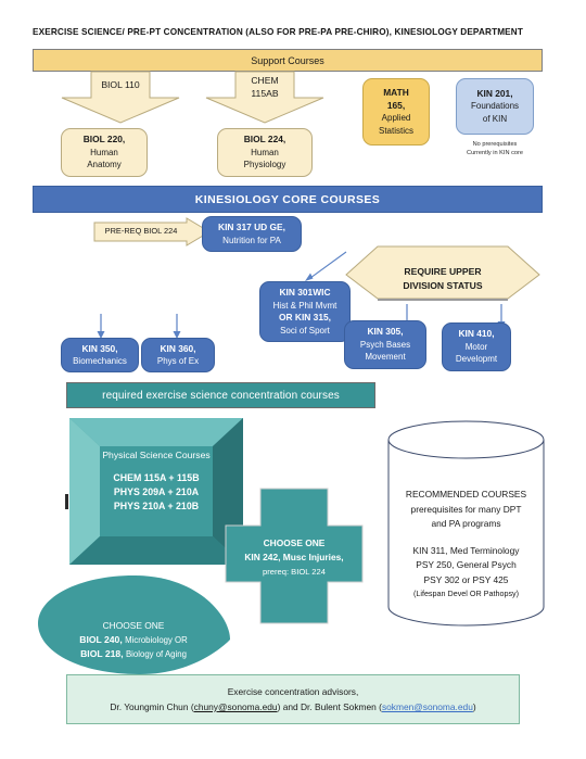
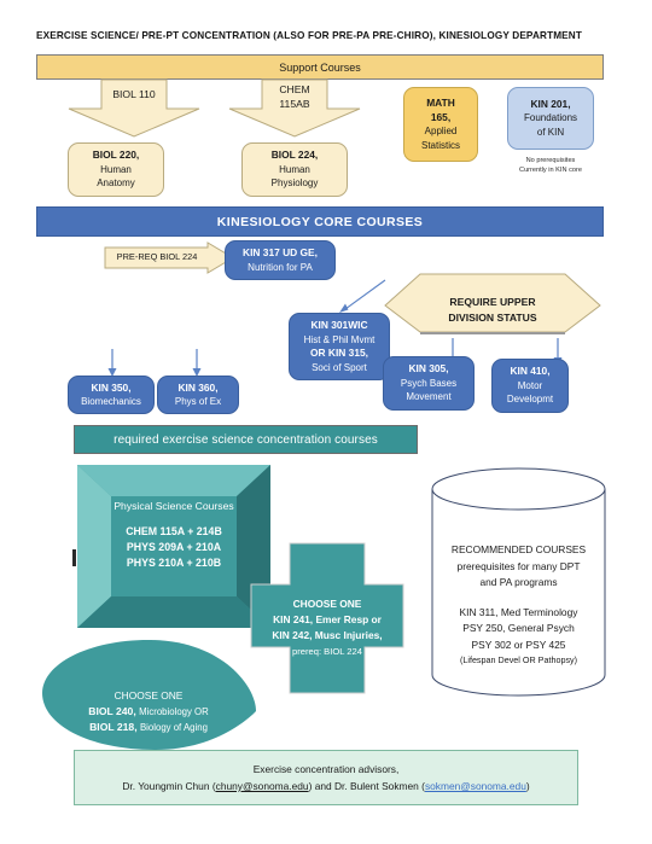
  EXERCISE SCIENCE/ PRE-PT CONCENTRATION (ALSO FOR PRE-PA PRE-CHIRO), KINESIOLOGY DEPARTMENT
  Support Courses
  BIOL 110
  CHEM
  115AB
  BIOL 220,
  Human
  Anatomy
  BIOL 224,
  Human
  Physiology
  MATH
  165,
  Applied
  Statistics
  KIN 201,
  Foundations
  of KIN
  KINESIOLOGY CORE COURSES
  PRE-REQ BIOL 224
  KIN 317 UD GE,
  Nutrition for PA
  REQUIRE UPPER
  DIVISION STATUS
  KIN 301WIC
  Hist & Phil Mvmt
  OR KIN 315,
  Soci of Sport
  KIN 305,
  Psych Bases
  Movement
  KIN 410,
  Motor
  Developmt
  KIN 350,
  Biomechanics
  KIN 360,
  Phys of Ex
  required exercise science concentration courses
  Physical Science Courses
- CHEM 115A + 115B
+ CHEM 115A + 214B
  PHYS 209A + 210A
  PHYS 210A + 210B
  CHOOSE ONE
+ KIN 241, Emer Resp or
  KIN 242, Musc Injuries,
  prereq: BIOL 224
  CHOOSE ONE
  BIOL 240, Microbiology OR
  BIOL 218, Biology of Aging
  RECOMMENDED COURSES
  prerequisites for many DPT
  and PA programs
  KIN 311, Med Terminology
  PSY 250, General Psych
  PSY 302 or PSY 425
  (Lifespan Devel OR Pathopsy)
  Exercise concentration advisors,
  Dr. Youngmin Chun (chuny@sonoma.edu) and Dr. Bulent Sokmen (sokmen@sonoma.edu)
